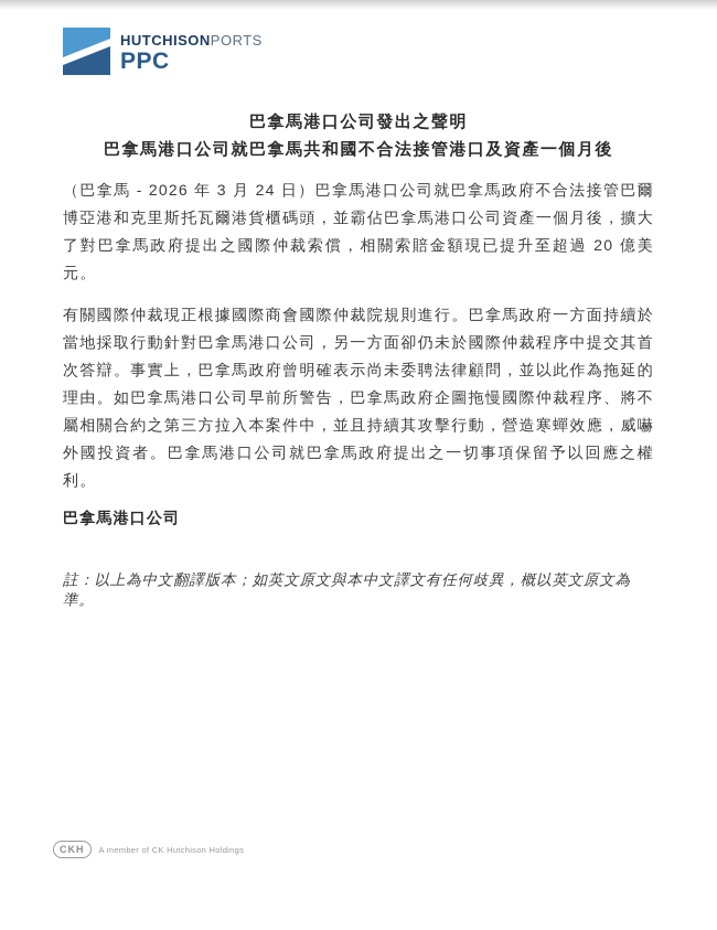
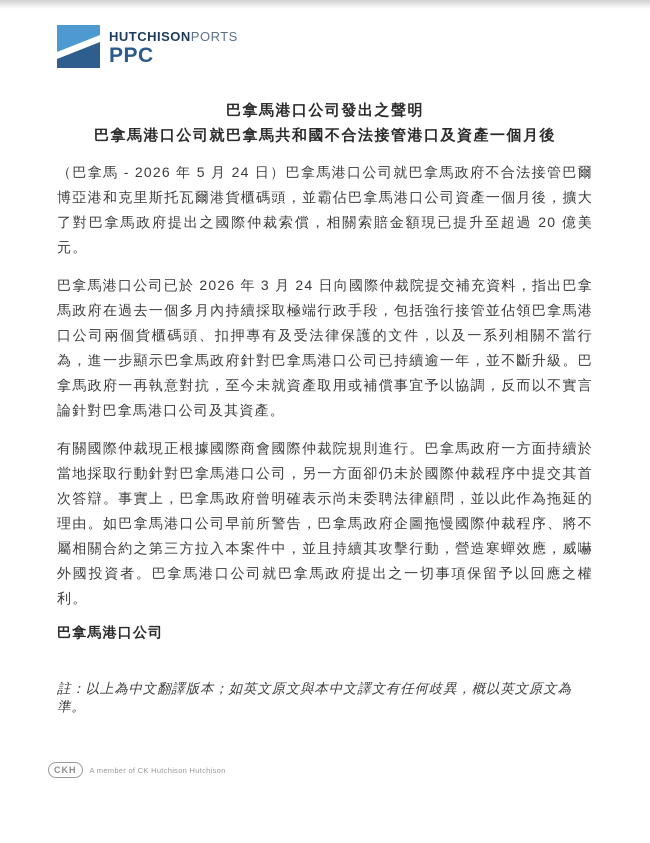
  HUTCHISONPORTS
  PPC
  巴拿馬港口公司發出之聲明
  巴拿馬港口公司就巴拿馬共和國不合法接管港口及資產一個月後
- （巴拿馬 - 2026 年 3 月 24 日）巴拿馬港口公司就巴拿馬政府不合法接管巴爾博亞港和克里斯托瓦爾港貨櫃碼頭，並霸佔巴拿馬港口公司資產一個月後，擴大了對巴拿馬政府提出之國際仲裁索償，相關索賠金額現已提升至超過 20 億美元。
+ （巴拿馬 - 2026 年 5 月 24 日）巴拿馬港口公司就巴拿馬政府不合法接管巴爾博亞港和克里斯托瓦爾港貨櫃碼頭，並霸佔巴拿馬港口公司資產一個月後，擴大了對巴拿馬政府提出之國際仲裁索償，相關索賠金額現已提升至超過 20 億美元。
+ 巴拿馬港口公司已於 2026 年 3 月 24 日向國際仲裁院提交補充資料，指出巴拿馬政府在過去一個多月內持續採取極端行政手段，包括強行接管並佔領巴拿馬港口公司兩個貨櫃碼頭、扣押專有及受法律保護的文件，以及一系列相關不當行為，進一步顯示巴拿馬政府針對巴拿馬港口公司已持續逾一年，並不斷升級。巴拿馬政府一再執意對抗，至今未就資產取用或補償事宜予以協調，反而以不實言論針對巴拿馬港口公司及其資產。
  有關國際仲裁現正根據國際商會國際仲裁院規則進行。巴拿馬政府一方面持續於當地採取行動針對巴拿馬港口公司，另一方面卻仍未於國際仲裁程序中提交其首次答辯。事實上，巴拿馬政府曾明確表示尚未委聘法律顧問，並以此作為拖延的理由。如巴拿馬港口公司早前所警告，巴拿馬政府企圖拖慢國際仲裁程序、將不屬相關合約之第三方拉入本案件中，並且持續其攻擊行動，營造寒蟬效應，威嚇外國投資者。巴拿馬港口公司就巴拿馬政府提出之一切事項保留予以回應之權利。
  巴拿馬港口公司
  註：以上為中文翻譯版本；如英文原文與本中文譯文有任何歧異，概以英文原文為準。
  CKH
- A member of CK Hutchison Holdings
+ A member of CK Hutchison Hutchison
